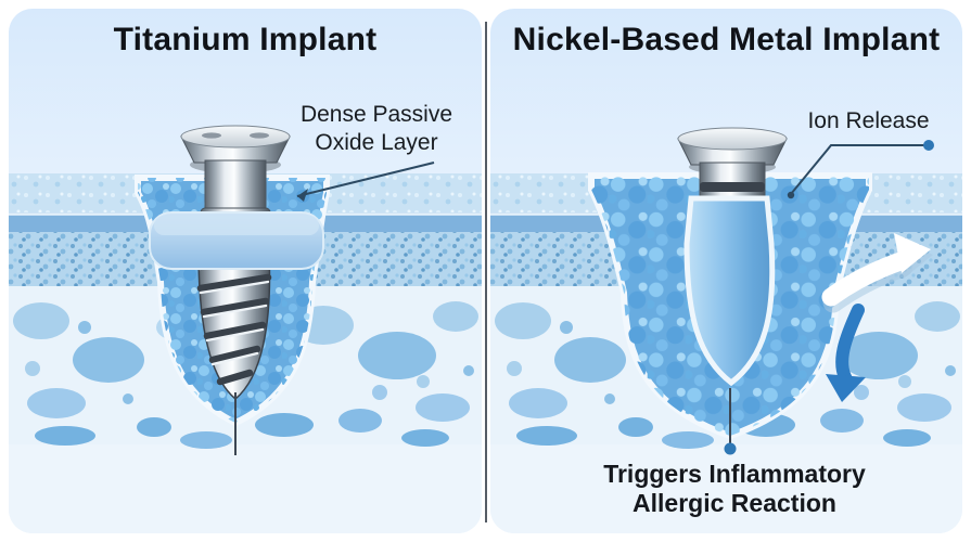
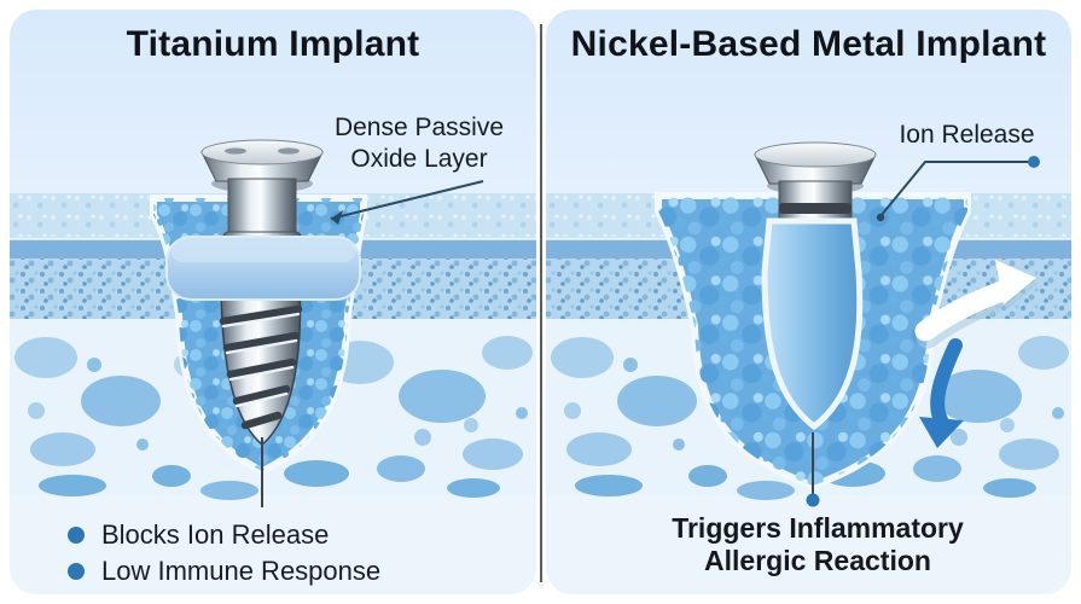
  Titanium Implant
  Nickel-Based Metal Implant
  Dense Passive Oxide Layer
  Ion Release
+ Blocks Ion Release
+ Low Immune Response
  Triggers Inflammatory Allergic Reaction
